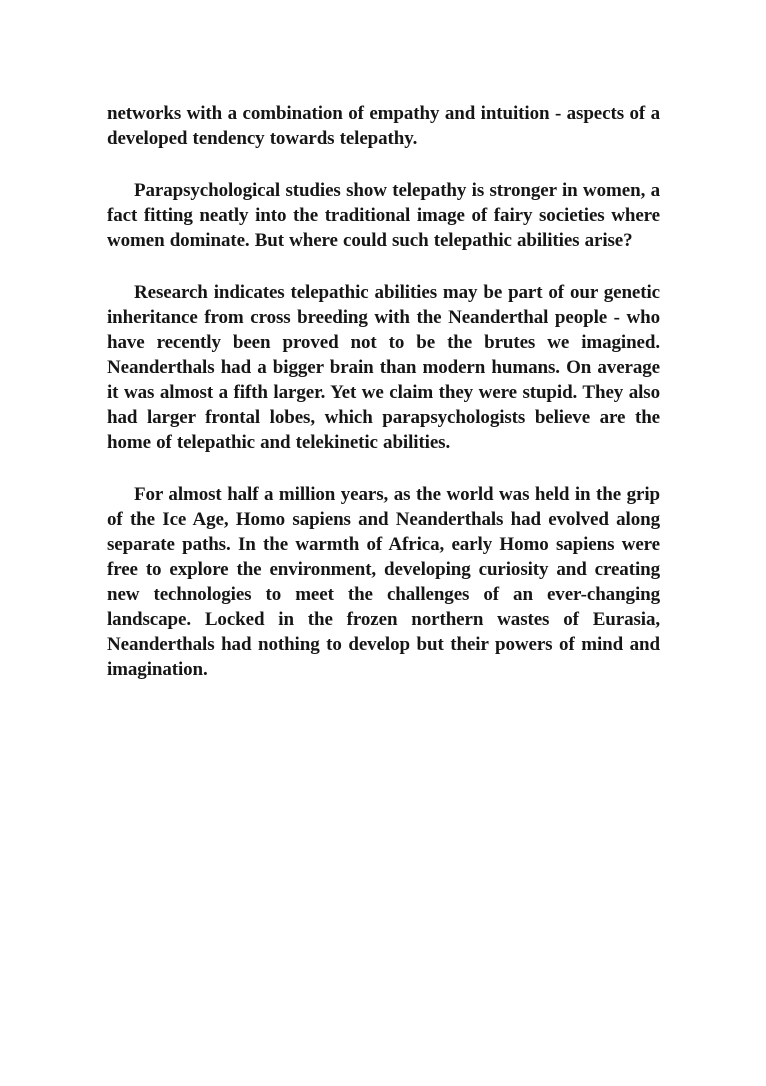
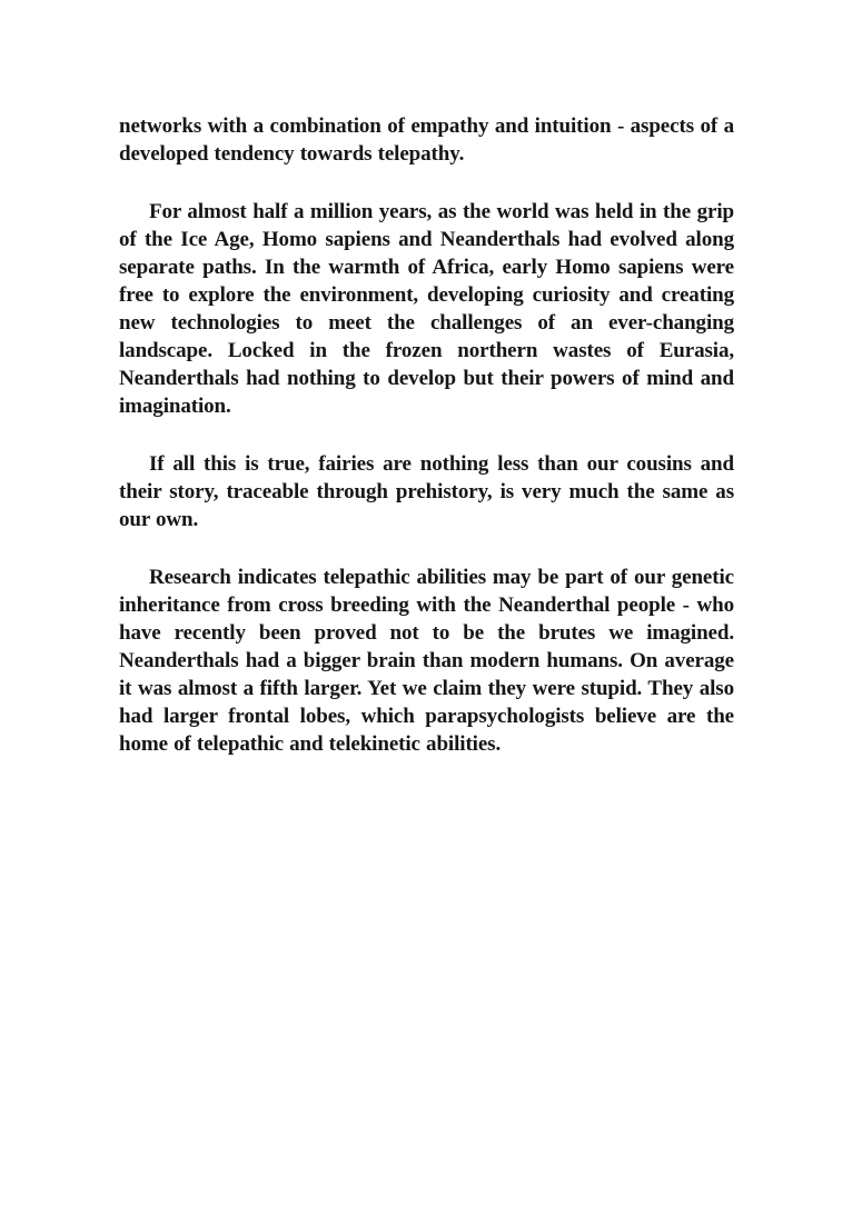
  networks with a combination of empathy and intuition - aspects of a developed tendency towards telepathy.
- Parapsychological studies show telepathy is stronger in women, a fact fitting neatly into the traditional image of fairy societies where women dominate. But where could such telepathic abilities arise?
- Research indicates telepathic abilities may be part of our genetic inheritance from cross breeding with the Neanderthal people - who have recently been proved not to be the brutes we imagined. Neanderthals had a bigger brain than modern humans. On average it was almost a fifth larger. Yet we claim they were stupid. They also had larger frontal lobes, which parapsychologists believe are the home of telepathic and telekinetic abilities.
+ For almost half a million years, as the world was held in the grip of the Ice Age, Homo sapiens and Neanderthals had evolved along separate paths. In the warmth of Africa, early Homo sapiens were free to explore the environment, developing curiosity and creating new technologies to meet the challenges of an ever-changing landscape. Locked in the frozen northern wastes of Eurasia, Neanderthals had nothing to develop but their powers of mind and imagination.
+ If all this is true, fairies are nothing less than our cousins and their story, traceable through prehistory, is very much the same as our own.
- For almost half a million years, as the world was held in the grip of the Ice Age, Homo sapiens and Neanderthals had evolved along separate paths. In the warmth of Africa, early Homo sapiens were free to explore the environment, developing curiosity and creating new technologies to meet the challenges of an ever-changing landscape. Locked in the frozen northern wastes of Eurasia, Neanderthals had nothing to develop but their powers of mind and imagination.
+ Research indicates telepathic abilities may be part of our genetic inheritance from cross breeding with the Neanderthal people - who have recently been proved not to be the brutes we imagined. Neanderthals had a bigger brain than modern humans. On average it was almost a fifth larger. Yet we claim they were stupid. They also had larger frontal lobes, which parapsychologists believe are the home of telepathic and telekinetic abilities.
